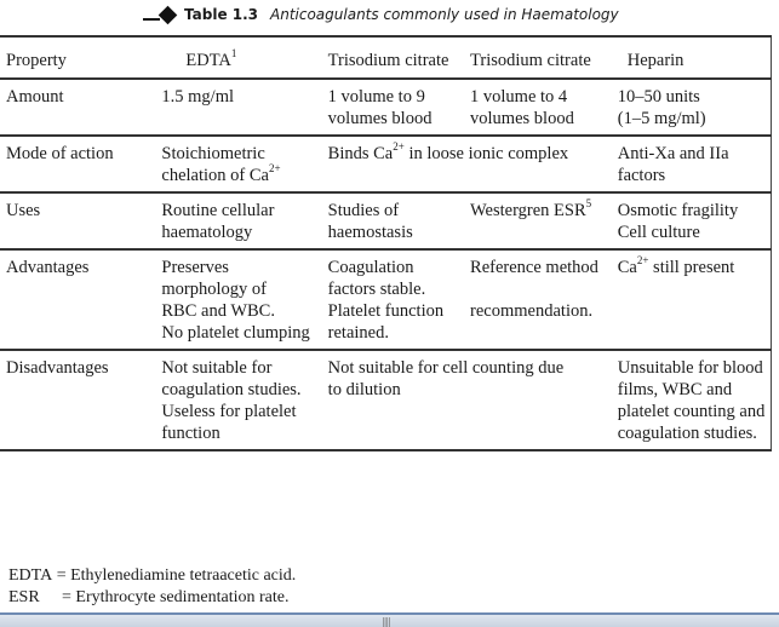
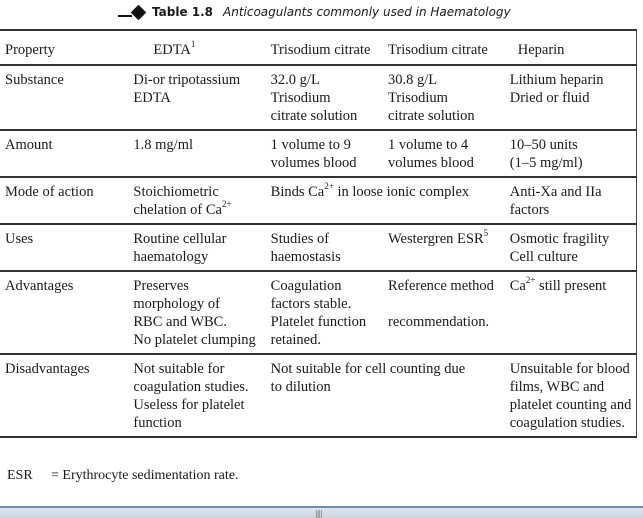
- Table 1.3
+ Table 1.8
  Anticoagulants commonly used in Haematology
  Property	EDTA1	Trisodium citrate	Trisodium citrate	Heparin
+ Substance	Di-or tripotassiumEDTA	32.0 g/LTrisodiumcitrate solution	30.8 g/LTrisodiumcitrate solution	Lithium heparinDried or fluid
- Amount	1.5 mg/ml	1 volume to 9volumes blood	1 volume to 4volumes blood	10–50 units(1–5 mg/ml)
+ Amount	1.8 mg/ml	1 volume to 9volumes blood	1 volume to 4volumes blood	10–50 units(1–5 mg/ml)
  Mode of action	Stoichiometricchelation of Ca2+	Binds Ca2+ in loose ionic complex	Anti-Xa and IIafactors
  Uses	Routine cellularhaematology	Studies ofhaemostasis	Westergren ESR5	Osmotic fragilityCell culture
  Advantages	Preservesmorphology ofRBC and WBC.No platelet clumping	Coagulationfactors stable.Platelet functionretained.	Reference methodrecommendation.	Ca2+ still present
  Disadvantages	Not suitable forcoagulation studies.Useless for plateletfunction	Not suitable for cell counting dueto dilution	Unsuitable for bloodfilms, WBC andplatelet counting andcoagulation studies.
- EDTA = Ethylenediamine tetraacetic acid.
  ESR = Erythrocyte sedimentation rate.
  ||||
